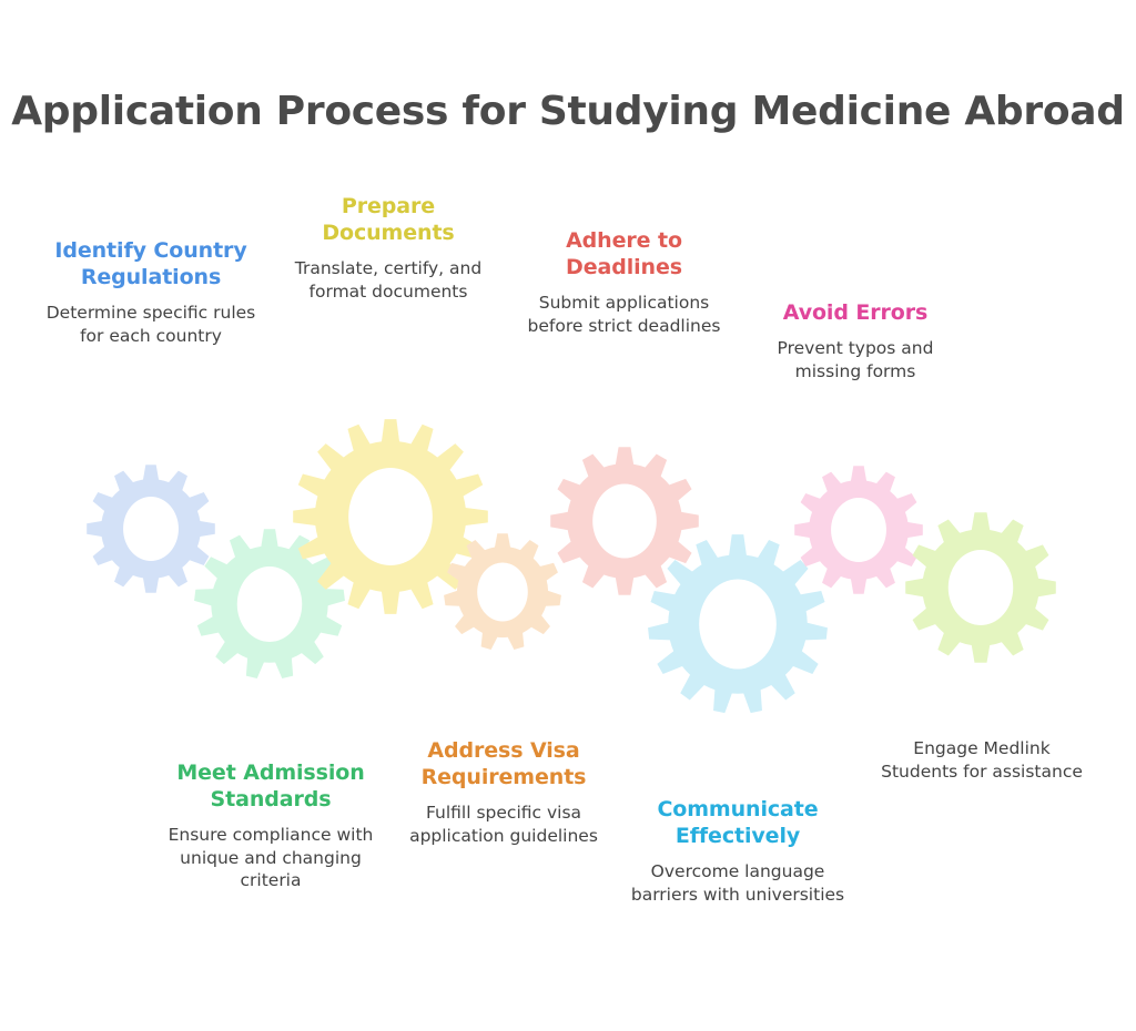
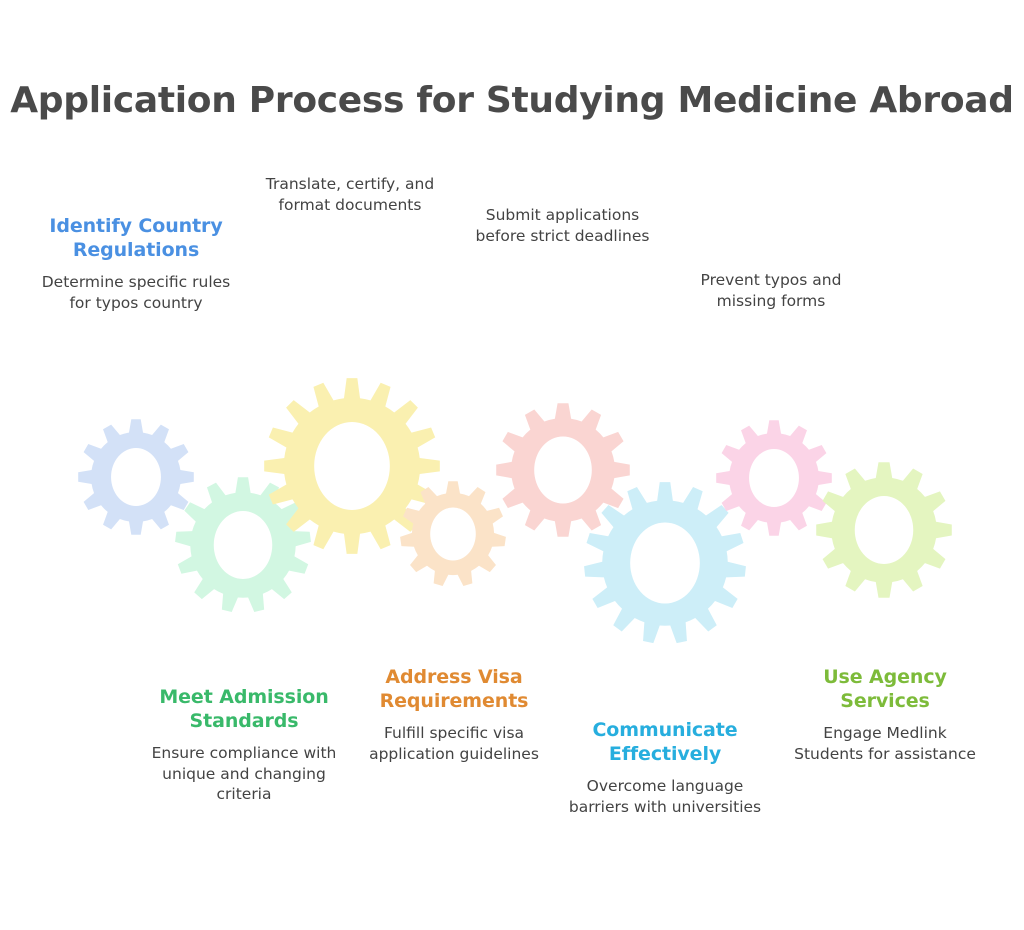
  Application Process for Studying Medicine Abroad
  Identify Country Regulations
- Determine specific rules for each country
+ Determine specific rules for typos country
- Prepare Documents
  Translate, certify, and format documents
- Adhere to Deadlines
  Submit applications before strict deadlines
- Avoid Errors
  Prevent typos and missing forms
  Meet Admission Standards
  Ensure compliance with unique and changing criteria
  Address Visa Requirements
  Fulfill specific visa application guidelines
  Communicate Effectively
  Overcome language barriers with universities
+ Use Agency Services
  Engage Medlink Students for assistance
